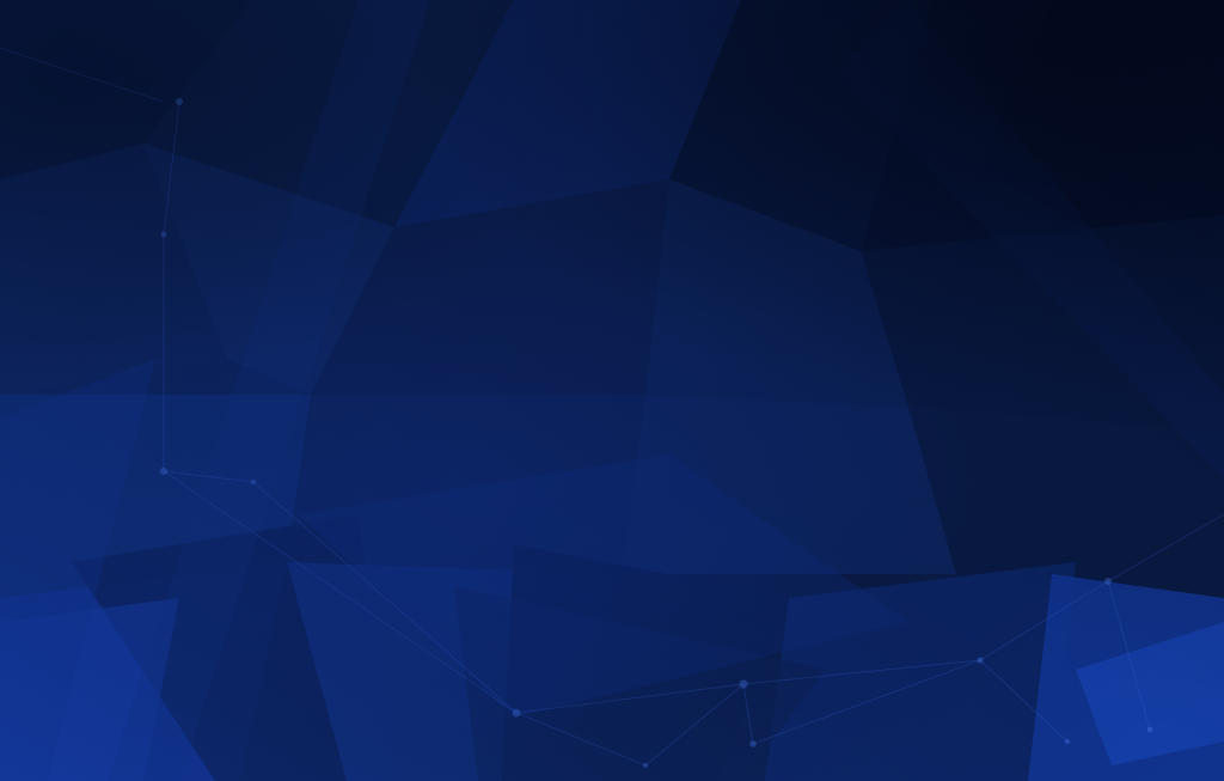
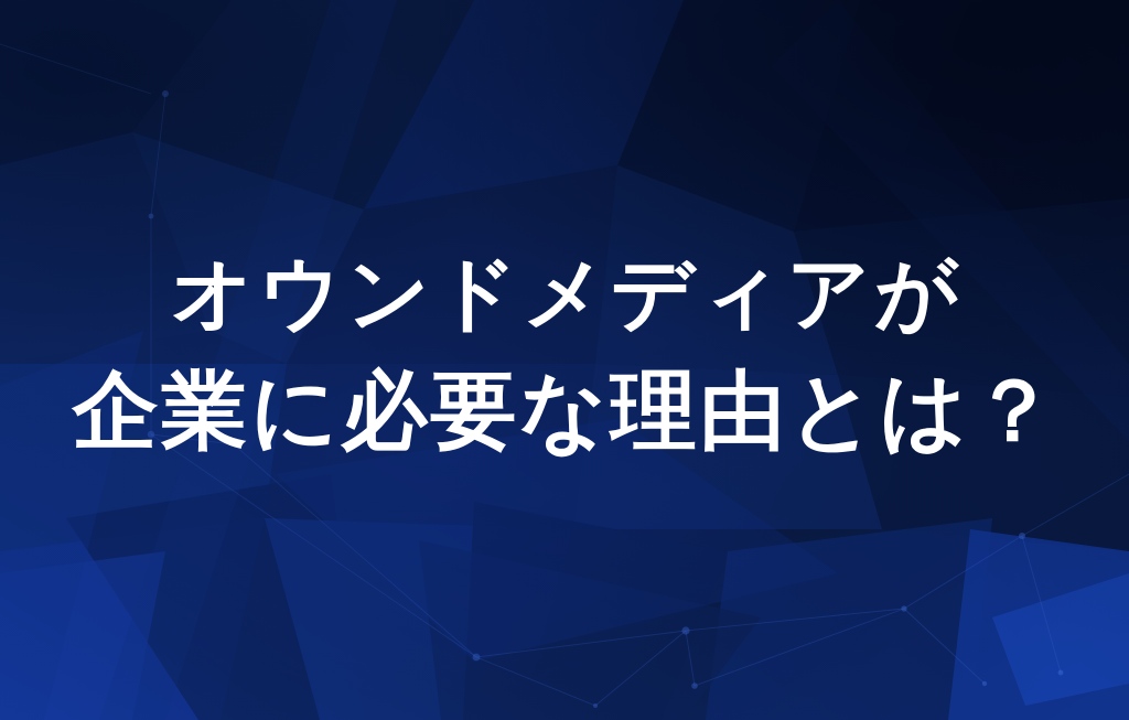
+ オウンドメディアが
+ 企業に必要な理由とは？
